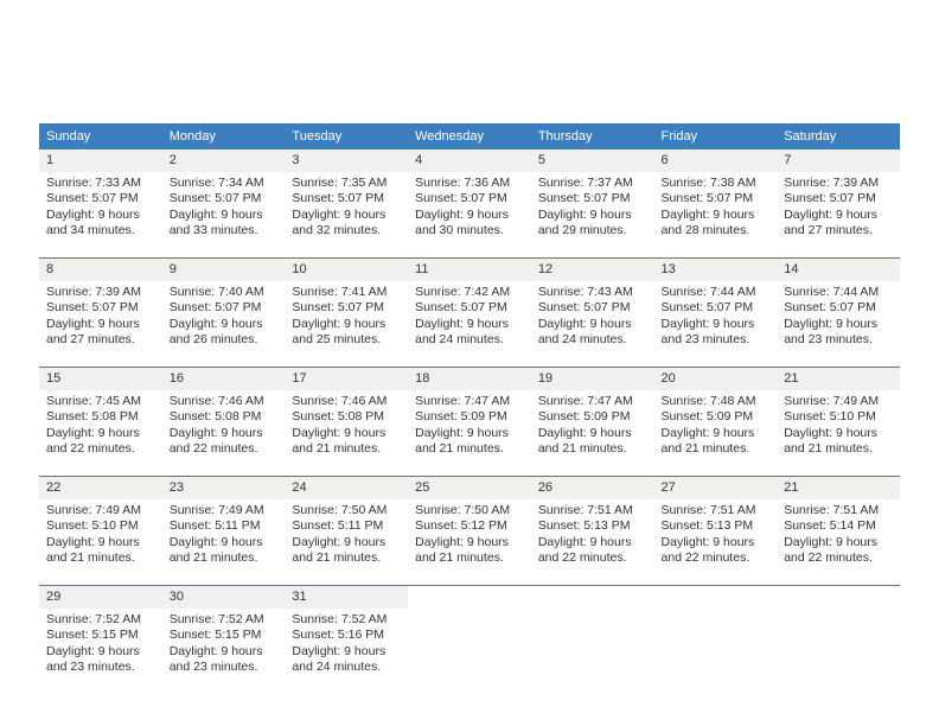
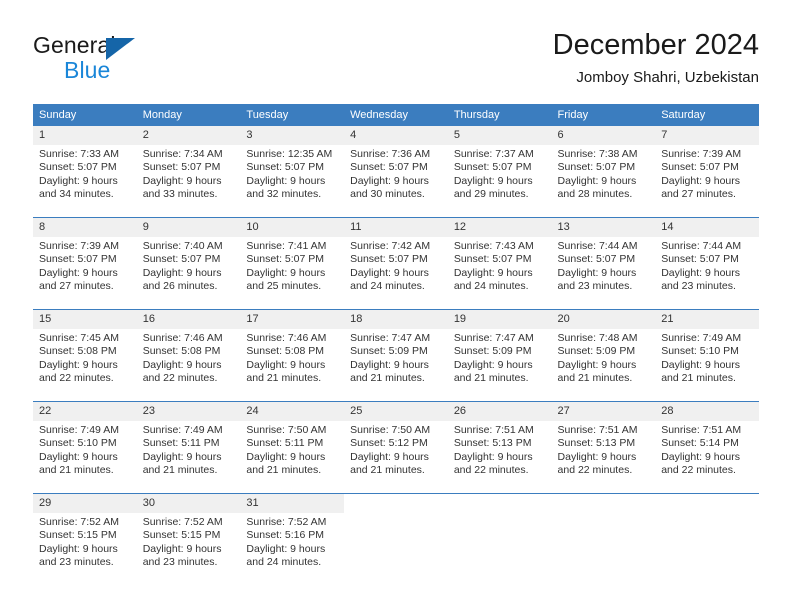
+ General
+ Blue
+ December 2024
+ Jomboy Shahri, Uzbekistan
  Sunday	Monday	Tuesday	Wednesday	Thursday	Friday	Saturday
- 1Sunrise: 7:33 AMSunset: 5:07 PMDaylight: 9 hoursand 34 minutes.	2Sunrise: 7:34 AMSunset: 5:07 PMDaylight: 9 hoursand 33 minutes.	3Sunrise: 7:35 AMSunset: 5:07 PMDaylight: 9 hoursand 32 minutes.	4Sunrise: 7:36 AMSunset: 5:07 PMDaylight: 9 hoursand 30 minutes.	5Sunrise: 7:37 AMSunset: 5:07 PMDaylight: 9 hoursand 29 minutes.	6Sunrise: 7:38 AMSunset: 5:07 PMDaylight: 9 hoursand 28 minutes.	7Sunrise: 7:39 AMSunset: 5:07 PMDaylight: 9 hoursand 27 minutes.
+ 1Sunrise: 7:33 AMSunset: 5:07 PMDaylight: 9 hoursand 34 minutes.	2Sunrise: 7:34 AMSunset: 5:07 PMDaylight: 9 hoursand 33 minutes.	3Sunrise: 12:35 AMSunset: 5:07 PMDaylight: 9 hoursand 32 minutes.	4Sunrise: 7:36 AMSunset: 5:07 PMDaylight: 9 hoursand 30 minutes.	5Sunrise: 7:37 AMSunset: 5:07 PMDaylight: 9 hoursand 29 minutes.	6Sunrise: 7:38 AMSunset: 5:07 PMDaylight: 9 hoursand 28 minutes.	7Sunrise: 7:39 AMSunset: 5:07 PMDaylight: 9 hoursand 27 minutes.
  8Sunrise: 7:39 AMSunset: 5:07 PMDaylight: 9 hoursand 27 minutes.	9Sunrise: 7:40 AMSunset: 5:07 PMDaylight: 9 hoursand 26 minutes.	10Sunrise: 7:41 AMSunset: 5:07 PMDaylight: 9 hoursand 25 minutes.	11Sunrise: 7:42 AMSunset: 5:07 PMDaylight: 9 hoursand 24 minutes.	12Sunrise: 7:43 AMSunset: 5:07 PMDaylight: 9 hoursand 24 minutes.	13Sunrise: 7:44 AMSunset: 5:07 PMDaylight: 9 hoursand 23 minutes.	14Sunrise: 7:44 AMSunset: 5:07 PMDaylight: 9 hoursand 23 minutes.
  15Sunrise: 7:45 AMSunset: 5:08 PMDaylight: 9 hoursand 22 minutes.	16Sunrise: 7:46 AMSunset: 5:08 PMDaylight: 9 hoursand 22 minutes.	17Sunrise: 7:46 AMSunset: 5:08 PMDaylight: 9 hoursand 21 minutes.	18Sunrise: 7:47 AMSunset: 5:09 PMDaylight: 9 hoursand 21 minutes.	19Sunrise: 7:47 AMSunset: 5:09 PMDaylight: 9 hoursand 21 minutes.	20Sunrise: 7:48 AMSunset: 5:09 PMDaylight: 9 hoursand 21 minutes.	21Sunrise: 7:49 AMSunset: 5:10 PMDaylight: 9 hoursand 21 minutes.
- 22Sunrise: 7:49 AMSunset: 5:10 PMDaylight: 9 hoursand 21 minutes.	23Sunrise: 7:49 AMSunset: 5:11 PMDaylight: 9 hoursand 21 minutes.	24Sunrise: 7:50 AMSunset: 5:11 PMDaylight: 9 hoursand 21 minutes.	25Sunrise: 7:50 AMSunset: 5:12 PMDaylight: 9 hoursand 21 minutes.	26Sunrise: 7:51 AMSunset: 5:13 PMDaylight: 9 hoursand 22 minutes.	27Sunrise: 7:51 AMSunset: 5:13 PMDaylight: 9 hoursand 22 minutes.	21Sunrise: 7:51 AMSunset: 5:14 PMDaylight: 9 hoursand 22 minutes.
+ 22Sunrise: 7:49 AMSunset: 5:10 PMDaylight: 9 hoursand 21 minutes.	23Sunrise: 7:49 AMSunset: 5:11 PMDaylight: 9 hoursand 21 minutes.	24Sunrise: 7:50 AMSunset: 5:11 PMDaylight: 9 hoursand 21 minutes.	25Sunrise: 7:50 AMSunset: 5:12 PMDaylight: 9 hoursand 21 minutes.	26Sunrise: 7:51 AMSunset: 5:13 PMDaylight: 9 hoursand 22 minutes.	27Sunrise: 7:51 AMSunset: 5:13 PMDaylight: 9 hoursand 22 minutes.	28Sunrise: 7:51 AMSunset: 5:14 PMDaylight: 9 hoursand 22 minutes.
  29Sunrise: 7:52 AMSunset: 5:15 PMDaylight: 9 hoursand 23 minutes.	30Sunrise: 7:52 AMSunset: 5:15 PMDaylight: 9 hoursand 23 minutes.	31Sunrise: 7:52 AMSunset: 5:16 PMDaylight: 9 hoursand 24 minutes.
